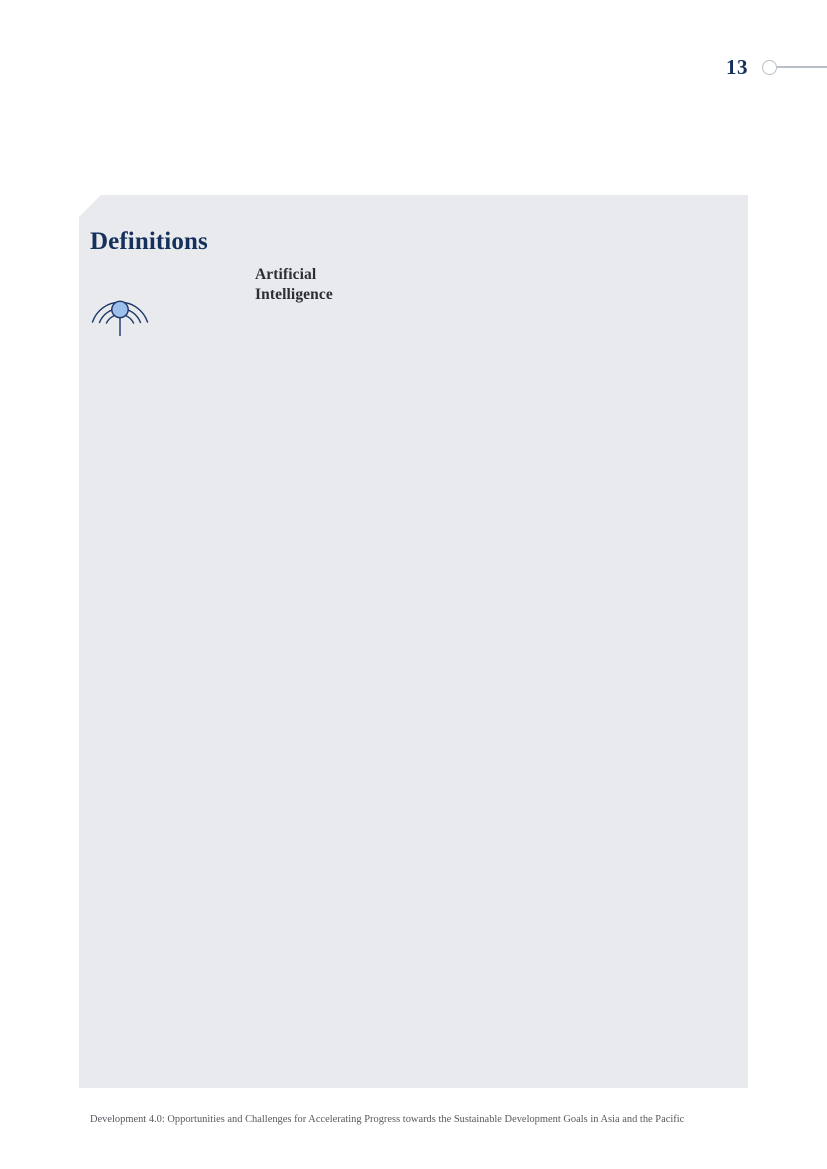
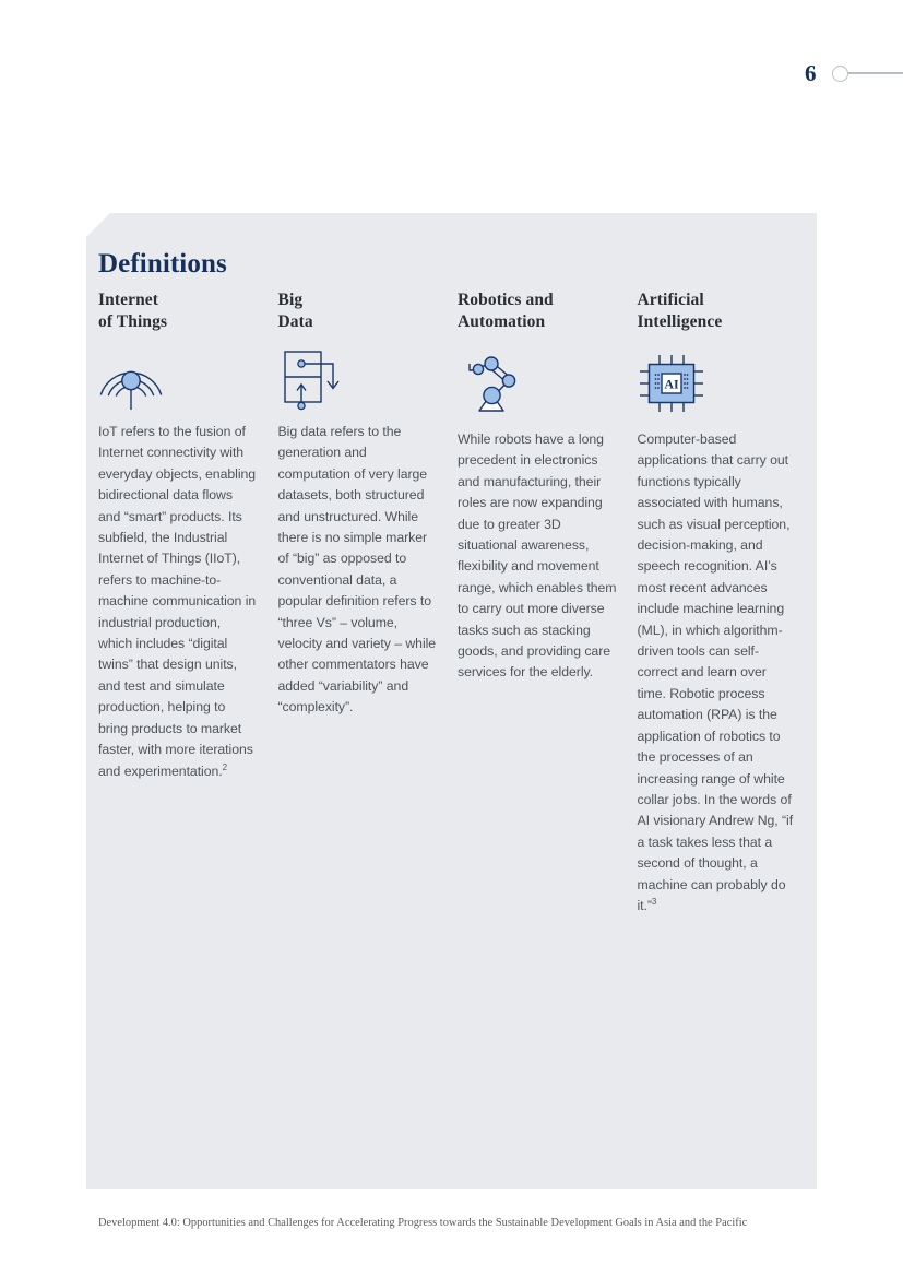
- 13
+ 6
  Definitions
+ Internet
+ of Things
+ IoT refers to the fusion of Internet connectivity with everyday objects, enabling bidirectional data flows and “smart” products. Its subfield, the Industrial Internet of Things (IIoT), refers to machine-to-machine communication in industrial production, which includes “digital twins” that design units, and test and simulate production, helping to bring products to market faster, with more iterations and experimentation.2
+ Big
+ Data
+ Big data refers to the generation and computation of very large datasets, both structured and unstructured. While there is no simple marker of “big” as opposed to conventional data, a popular definition refers to “three Vs” – volume, velocity and variety – while other commentators have added “variability” and “complexity”.
+ Robotics and
+ Automation
+ While robots have a long precedent in electronics and manufacturing, their roles are now expanding due to greater 3D situational awareness, flexibility and movement range, which enables them to carry out more diverse tasks such as stacking goods, and providing care services for the elderly.
  Artificial
  Intelligence
+ AI
+ Computer-based applications that carry out functions typically associated with humans, such as visual perception, decision-making, and speech recognition. AI’s most recent advances include machine learning (ML), in which algorithm-driven tools can self-correct and learn over time. Robotic process automation (RPA) is the application of robotics to the processes of an increasing range of white collar jobs. In the words of AI visionary Andrew Ng, “if a task takes less that a second of thought, a machine can probably do it.”3
  Development 4.0: Opportunities and Challenges for Accelerating Progress towards the Sustainable Development Goals in Asia and the Pacific
